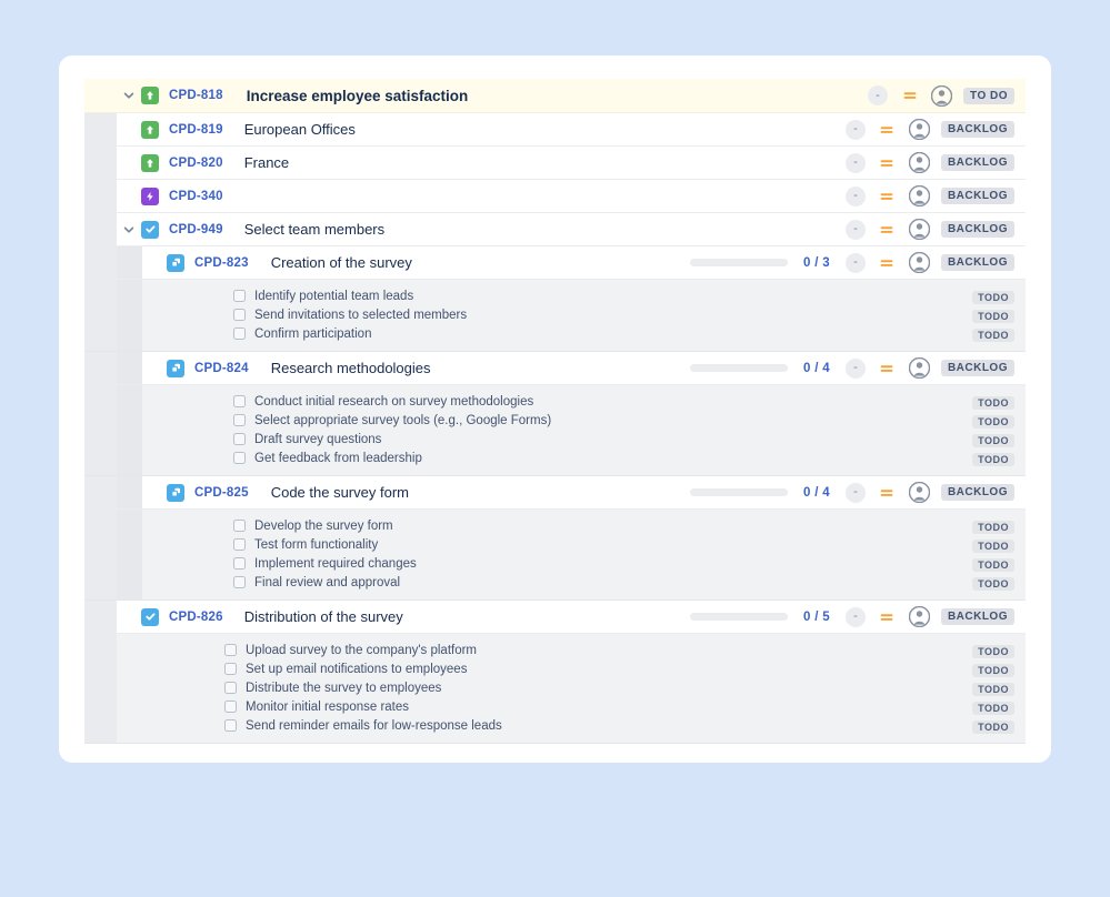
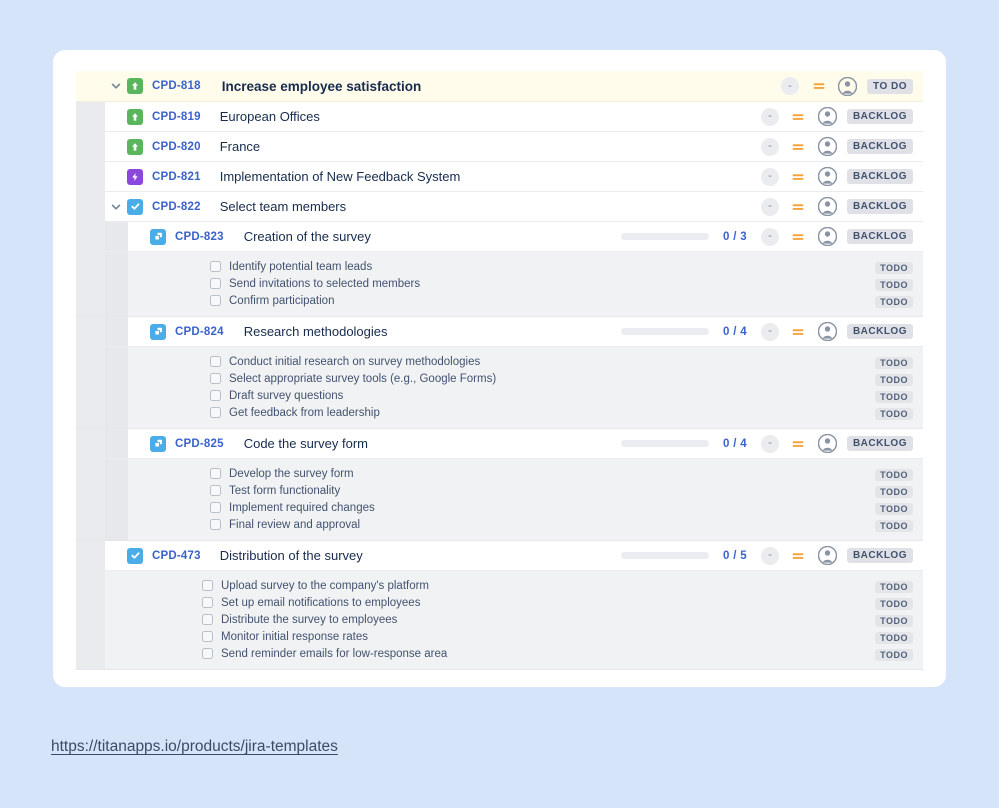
  CPD-818
  Increase employee satisfaction
  -
  TO DO
  CPD-819
  European Offices
  -
  BACKLOG
  CPD-820
  France
  -
  BACKLOG
- CPD-340
+ CPD-821
+ Implementation of New Feedback System
  -
  BACKLOG
- CPD-949
+ CPD-822
  Select team members
  -
  BACKLOG
  CPD-823
  Creation of the survey
  0 / 3
  -
  BACKLOG
  Identify potential team leads
  TODO
  Send invitations to selected members
  TODO
  Confirm participation
  TODO
  CPD-824
  Research methodologies
  0 / 4
  -
  BACKLOG
  Conduct initial research on survey methodologies
  TODO
  Select appropriate survey tools (e.g., Google Forms)
  TODO
  Draft survey questions
  TODO
  Get feedback from leadership
  TODO
  CPD-825
  Code the survey form
  0 / 4
  -
  BACKLOG
  Develop the survey form
  TODO
  Test form functionality
  TODO
  Implement required changes
  TODO
  Final review and approval
  TODO
- CPD-826
+ CPD-473
  Distribution of the survey
  0 / 5
  -
  BACKLOG
  Upload survey to the company's platform
  TODO
  Set up email notifications to employees
  TODO
  Distribute the survey to employees
  TODO
  Monitor initial response rates
  TODO
- Send reminder emails for low-response leads
+ Send reminder emails for low-response area
  TODO
+ https://titanapps.io/products/jira-templates
